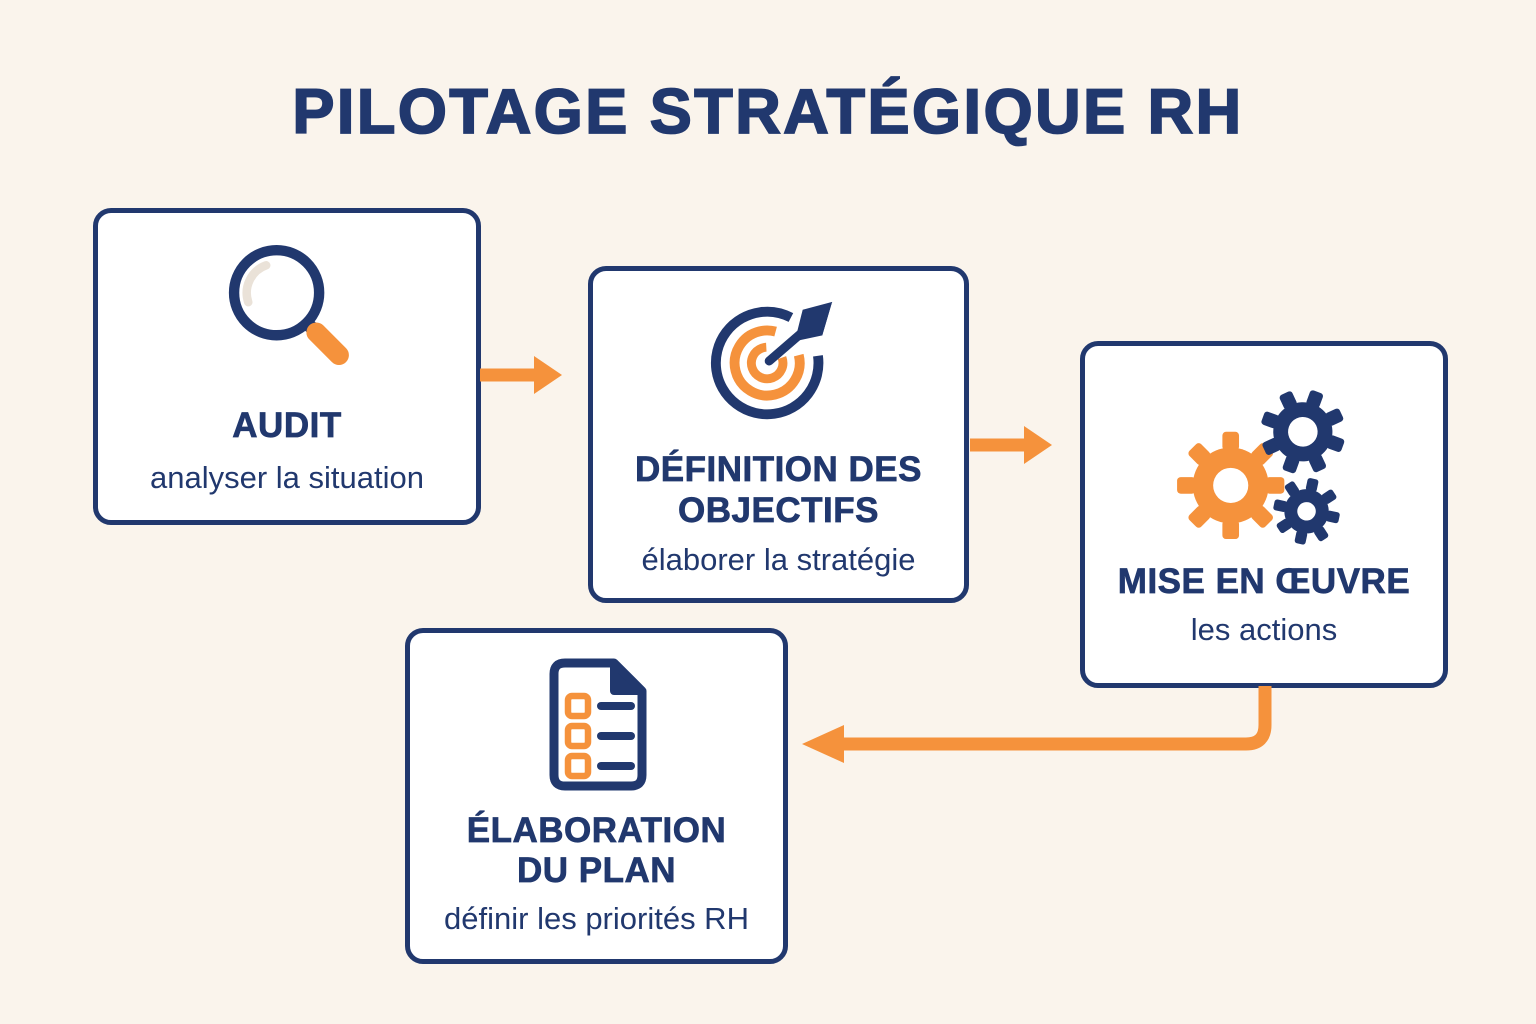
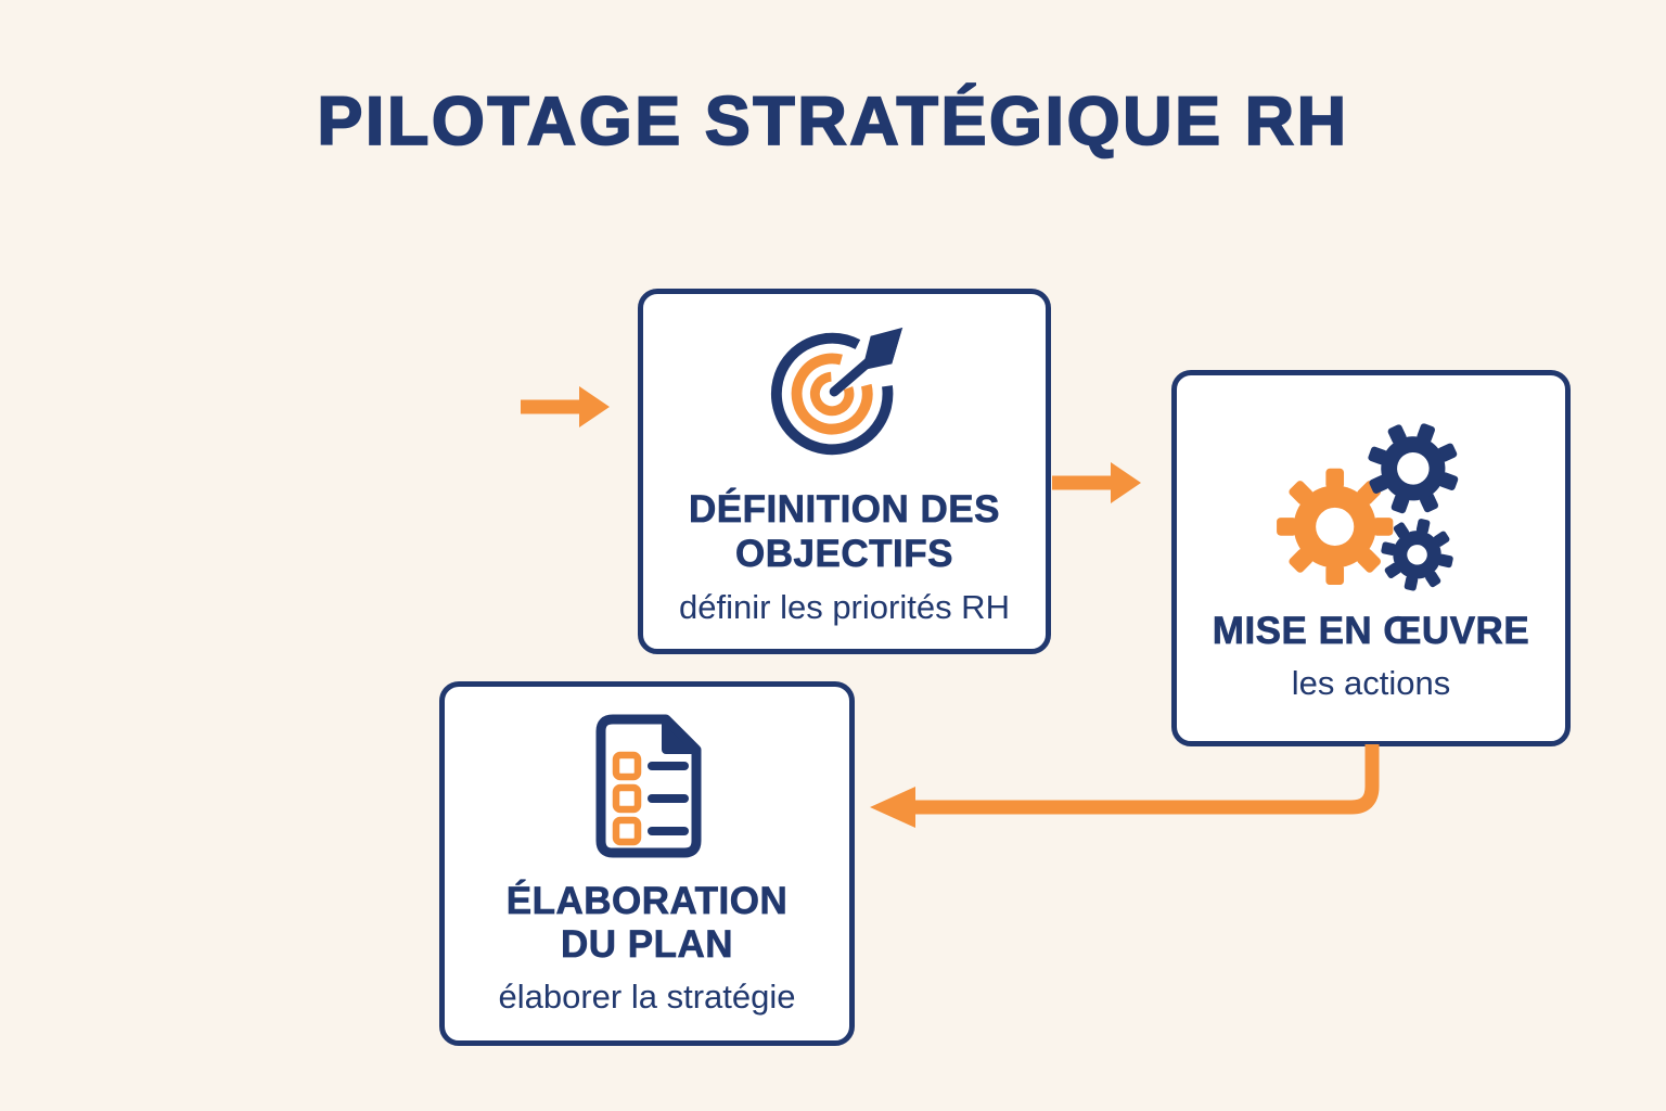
  PILOTAGE STRATÉGIQUE RH
- AUDIT
- analyser la situation
  DÉFINITION DES
  OBJECTIFS
- élaborer la stratégie
+ définir les priorités RH
  MISE EN ŒUVRE
  les actions
  ÉLABORATION
  DU PLAN
- définir les priorités RH
+ élaborer la stratégie
